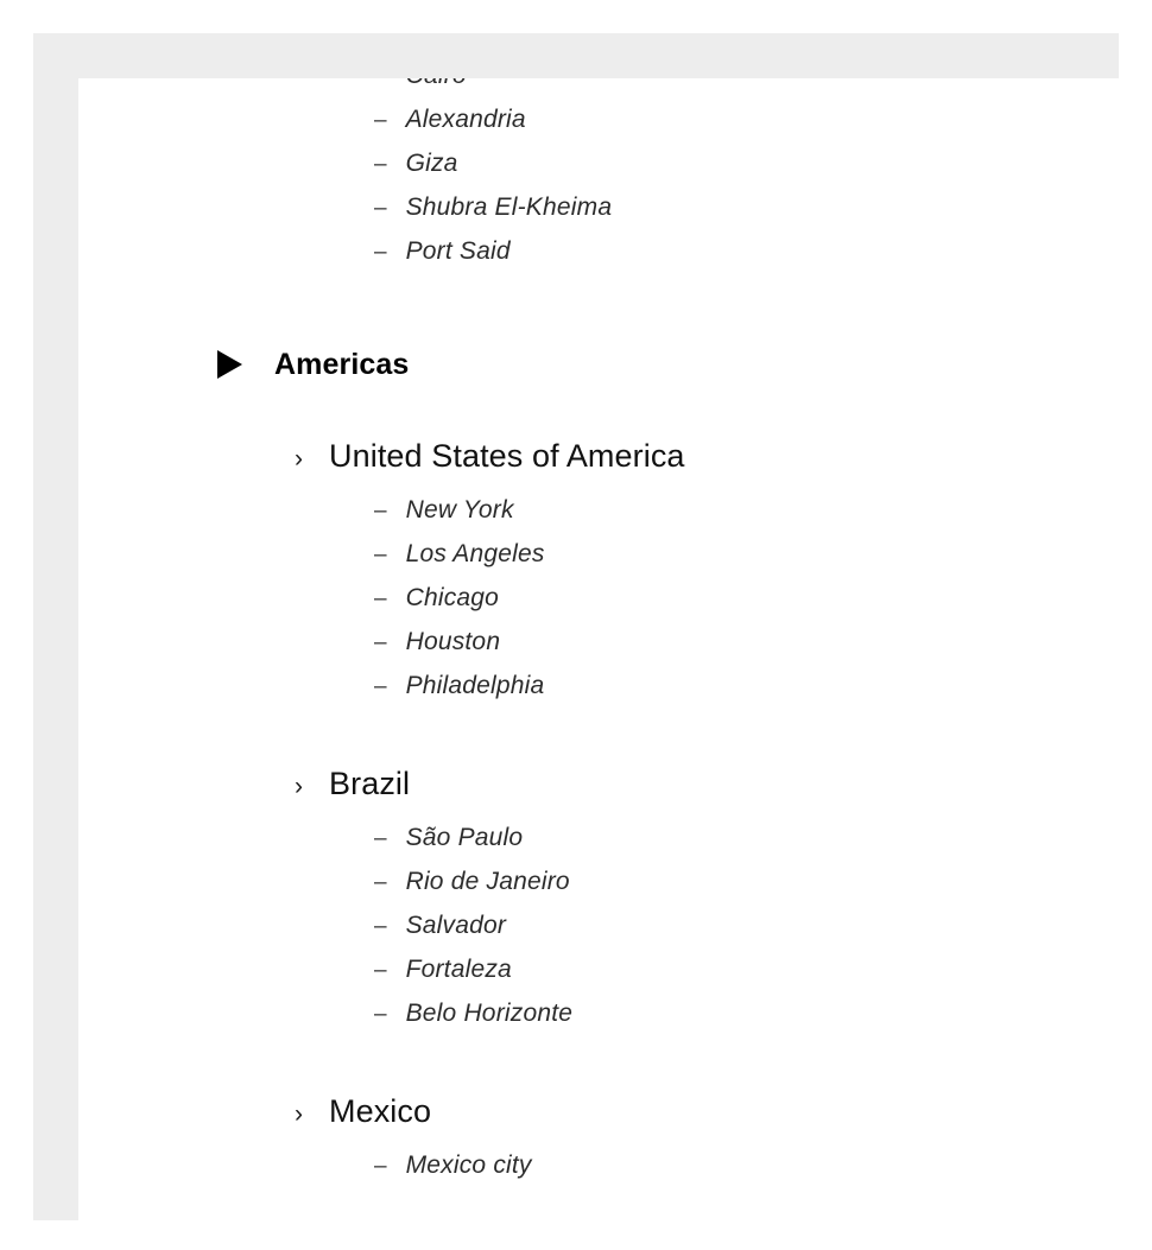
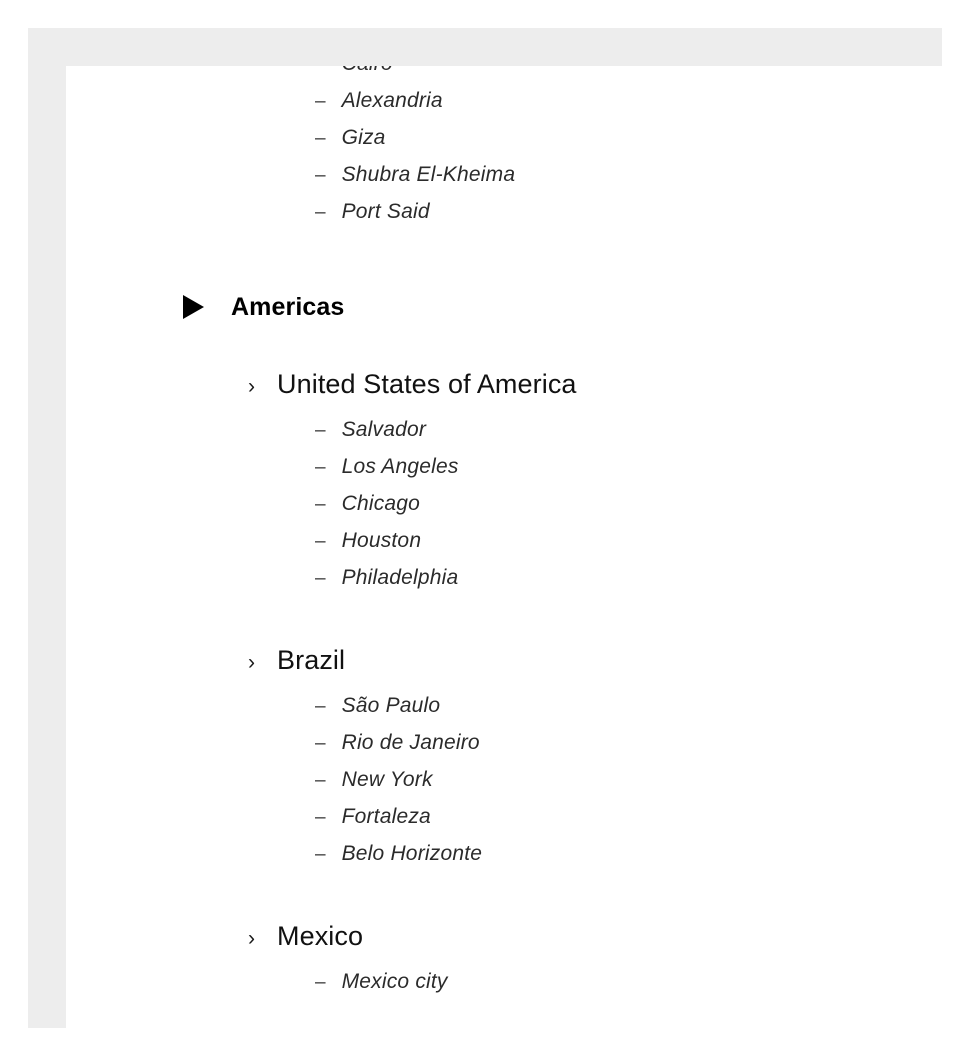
  –
  Alexandria
  –
  Giza
  –
  Shubra El-Kheima
  –
  Port Said
  Americas
  ›
  United States of America
  –
- New York
+ Salvador
  –
  Los Angeles
  –
  Chicago
  –
  Houston
  –
  Philadelphia
  ›
  Brazil
  –
  São Paulo
  –
  Rio de Janeiro
  –
- Salvador
+ New York
  –
  Fortaleza
  –
  Belo Horizonte
  ›
  Mexico
  –
  Mexico city
